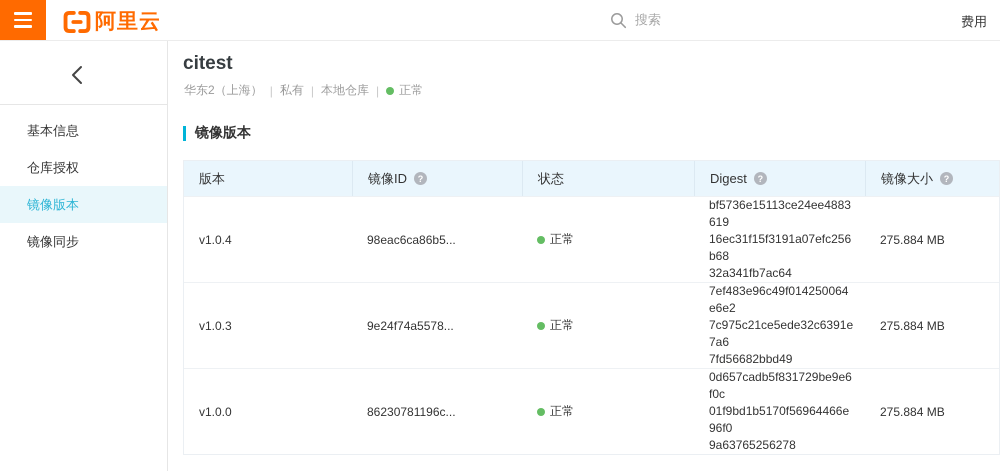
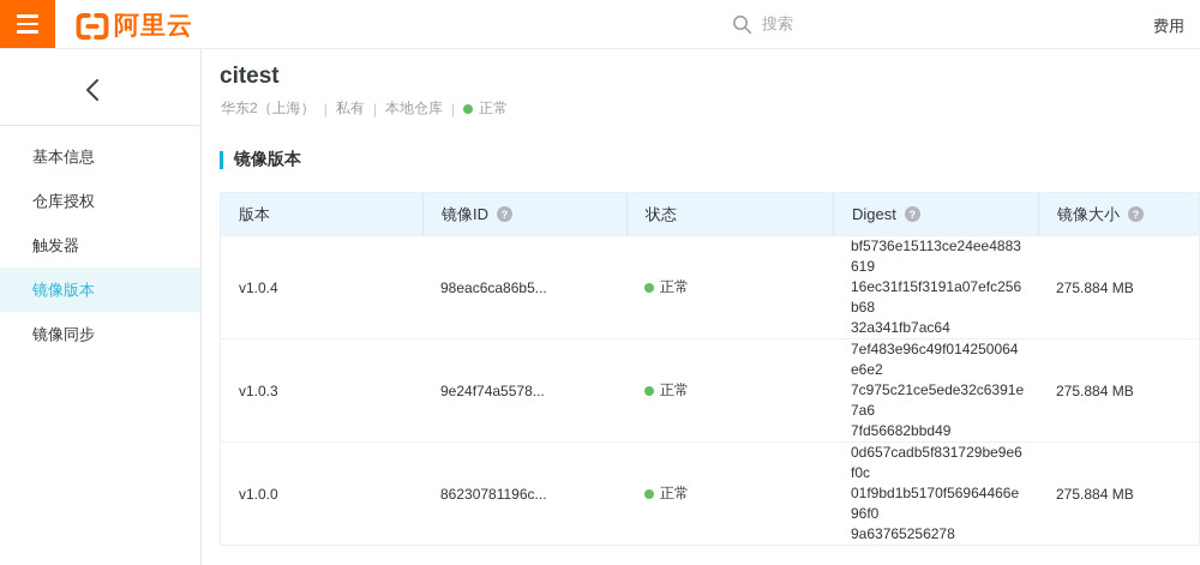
  阿里云
  搜索
  费用
  基本信息
  仓库授权
+ 触发器
  镜像版本
  镜像同步
  citest
  华东2（上海）
  |
  私有
  |
  本地仓库
  |
  正常
  镜像版本
  版本
  镜像ID
  ?
  状态
  Digest
  ?
  镜像大小
  ?
  v1.0.4
  98eac6ca86b5...
  正常
  bf5736e15113ce24ee4883619
  16ec31f15f3191a07efc256b68
  32a341fb7ac64
  275.884 MB
  v1.0.3
  9e24f74a5578...
  正常
  7ef483e96c49f014250064e6e2
  7c975c21ce5ede32c6391e7a6
  7fd56682bbd49
  275.884 MB
  v1.0.0
  86230781196c...
  正常
  0d657cadb5f831729be9e6f0c
  01f9bd1b5170f56964466e96f0
  9a63765256278
  275.884 MB
